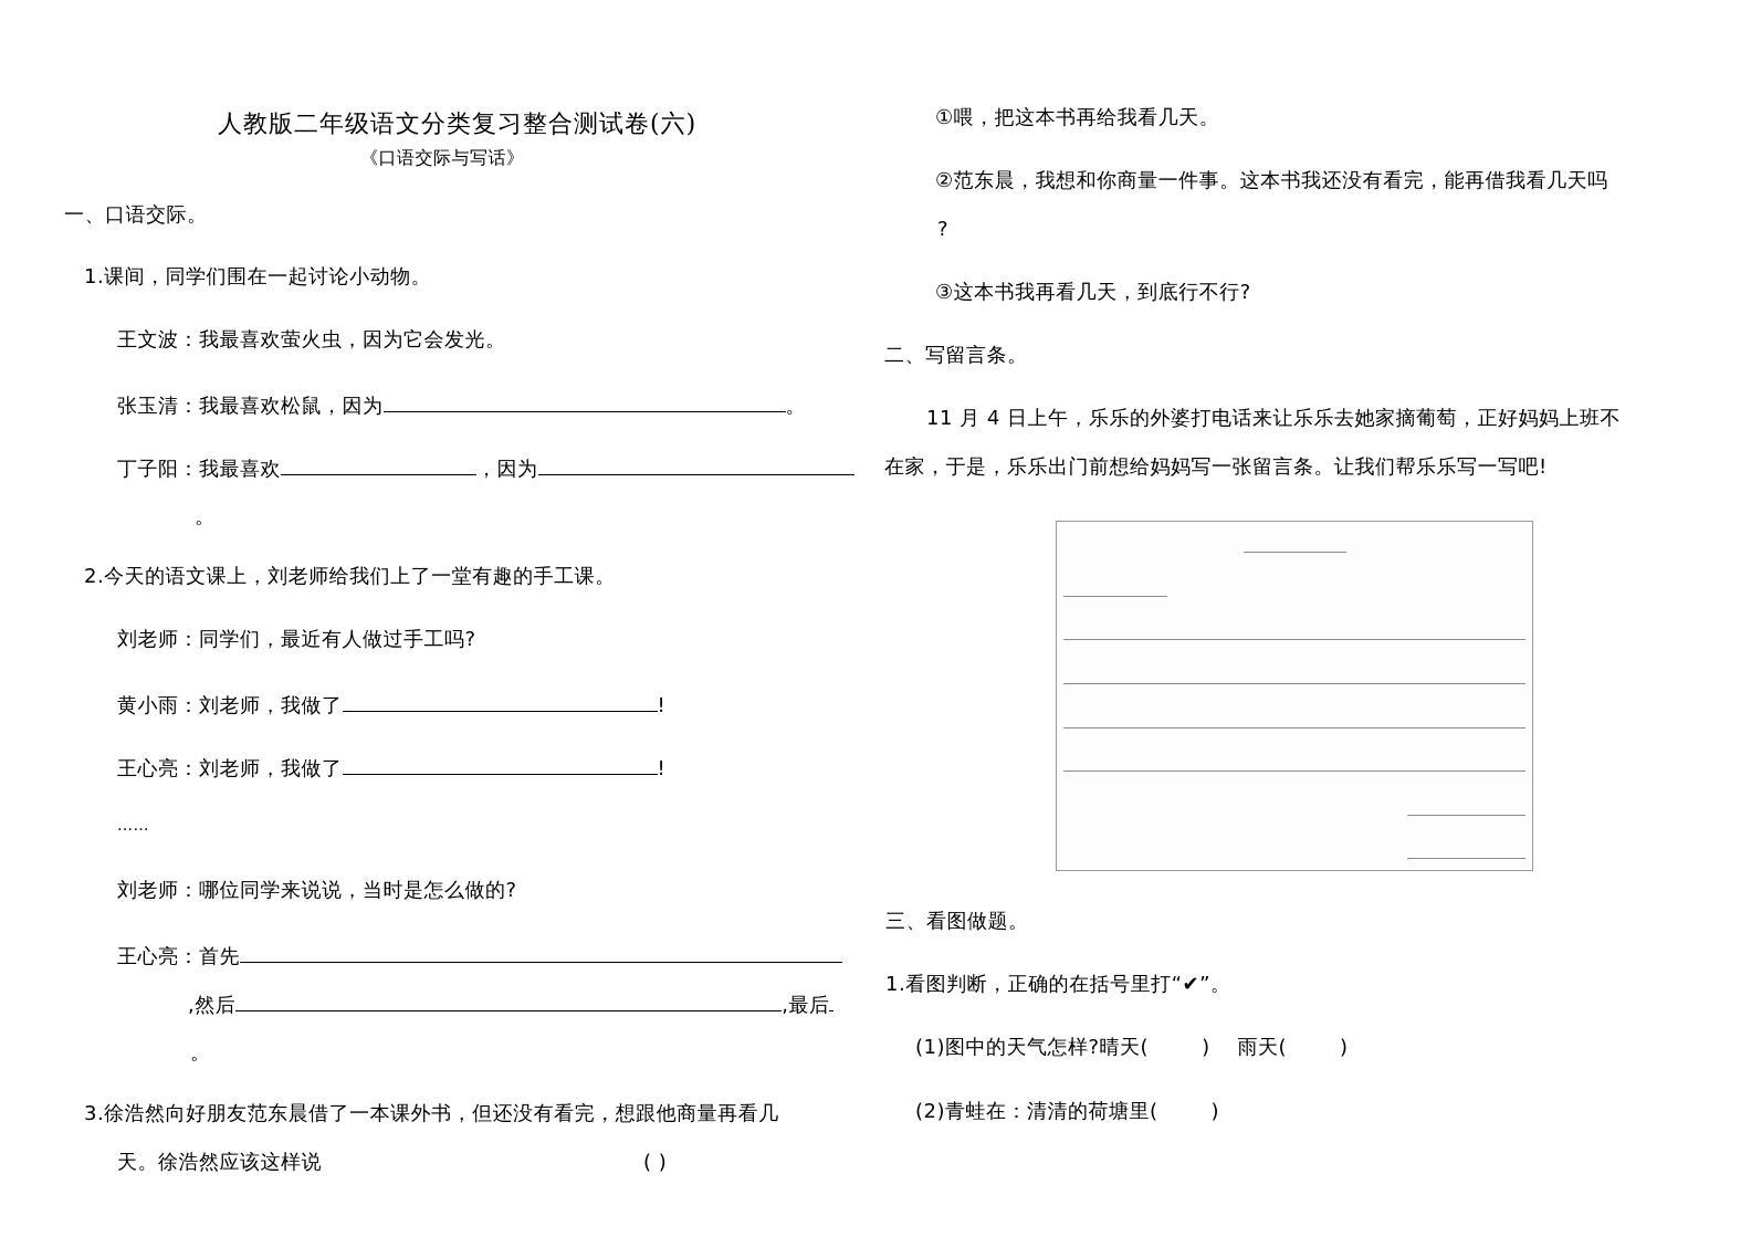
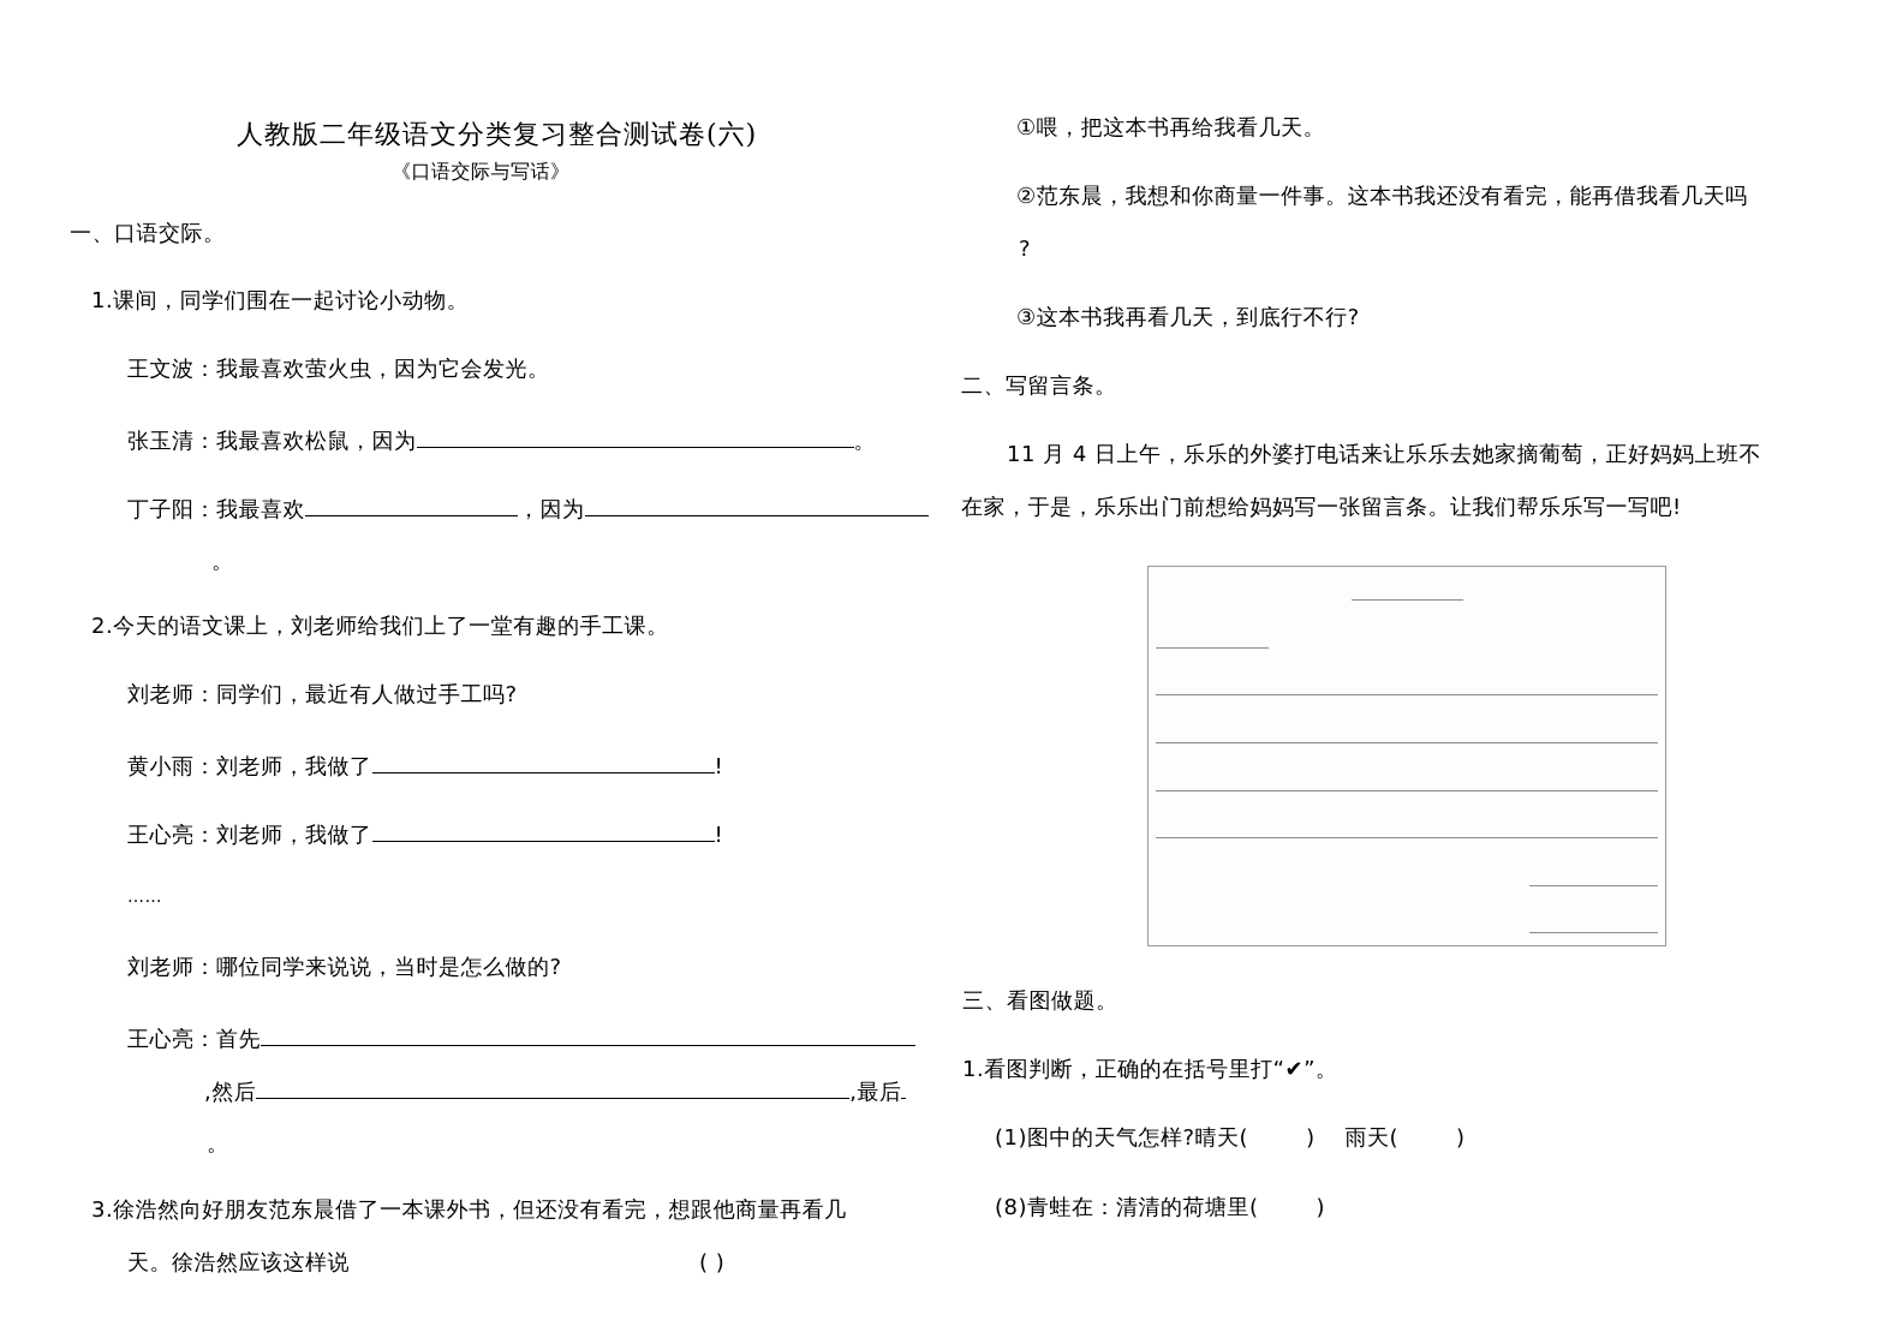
  人教版二年级语文分类复习整合测试卷(六)
  《口语交际与写话》
  一、口语交际。
  1.课间，同学们围在一起讨论小动物。
  王文波：我最喜欢萤火虫，因为它会发光。
  张玉清：我最喜欢松鼠，因为 。
  丁子阳：我最喜欢 ，因为
  。
  2.今天的语文课上，刘老师给我们上了一堂有趣的手工课。
  刘老师：同学们，最近有人做过手工吗?
  黄小雨：刘老师，我做了 !
  王心亮：刘老师，我做了 !
  ……
  刘老师：哪位同学来说说，当时是怎么做的?
  王心亮：首先
  ,然后 ,最后
  。
  3.徐浩然向好朋友范东晨借了一本课外书，但还没有看完，想跟他商量再看几
  天。徐浩然应该这样说
  ( )
  ①喂，把这本书再给我看几天。
  ②范东晨，我想和你商量一件事。这本书我还没有看完，能再借我看几天吗
  ?
  ③这本书我再看几天，到底行不行?
  二、写留言条。
  11 月 4 日上午，乐乐的外婆打电话来让乐乐去她家摘葡萄，正好妈妈上班不
  在家，于是，乐乐出门前想给妈妈写一张留言条。让我们帮乐乐写一写吧!
  三、看图做题。
  1.看图判断，正确的在括号里打“✔”。
  (1)图中的天气怎样?晴天( ) 雨天( )
- (2)青蛙在：清清的荷塘里( )
+ (8)青蛙在：清清的荷塘里( )
